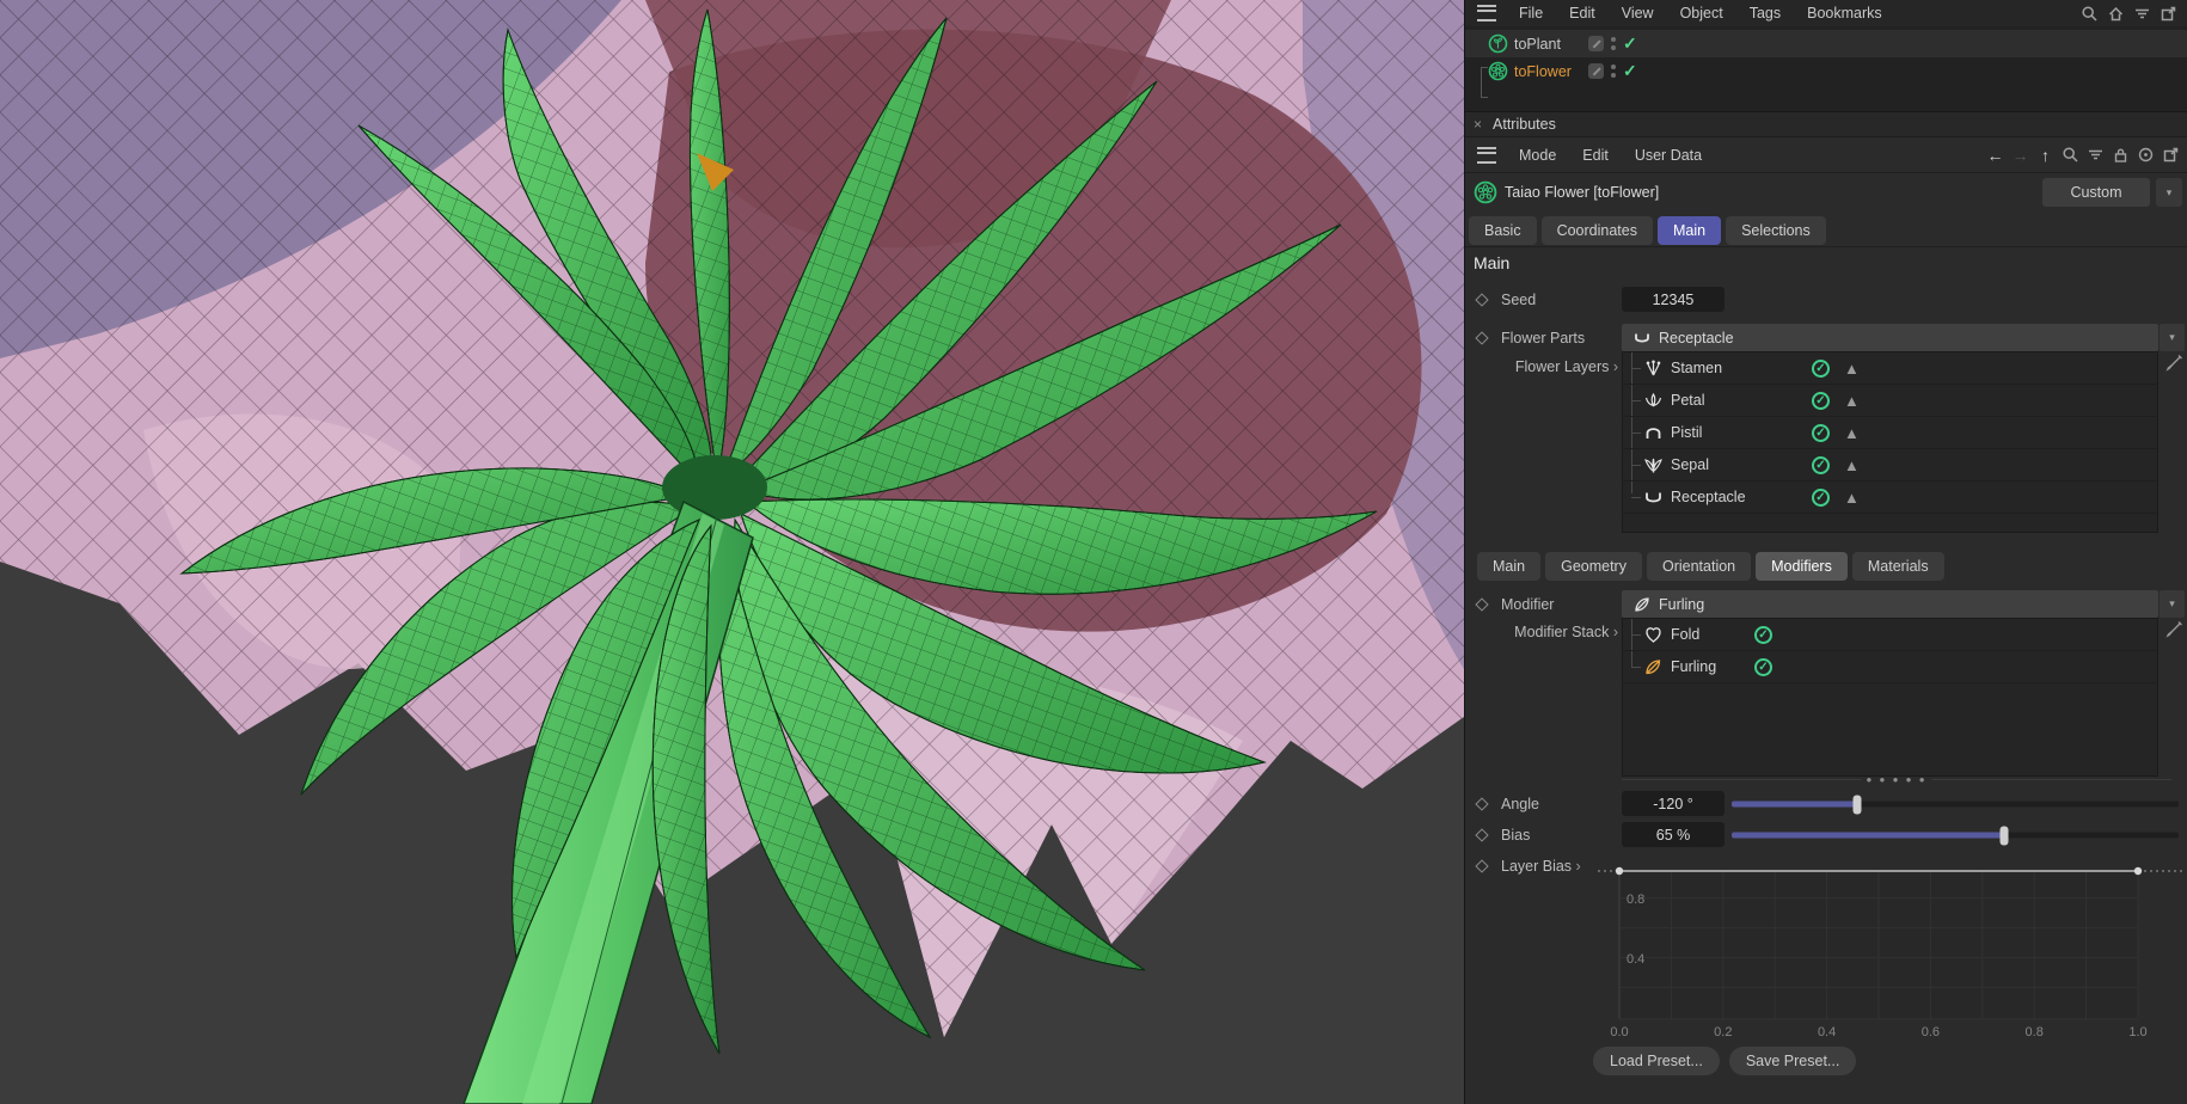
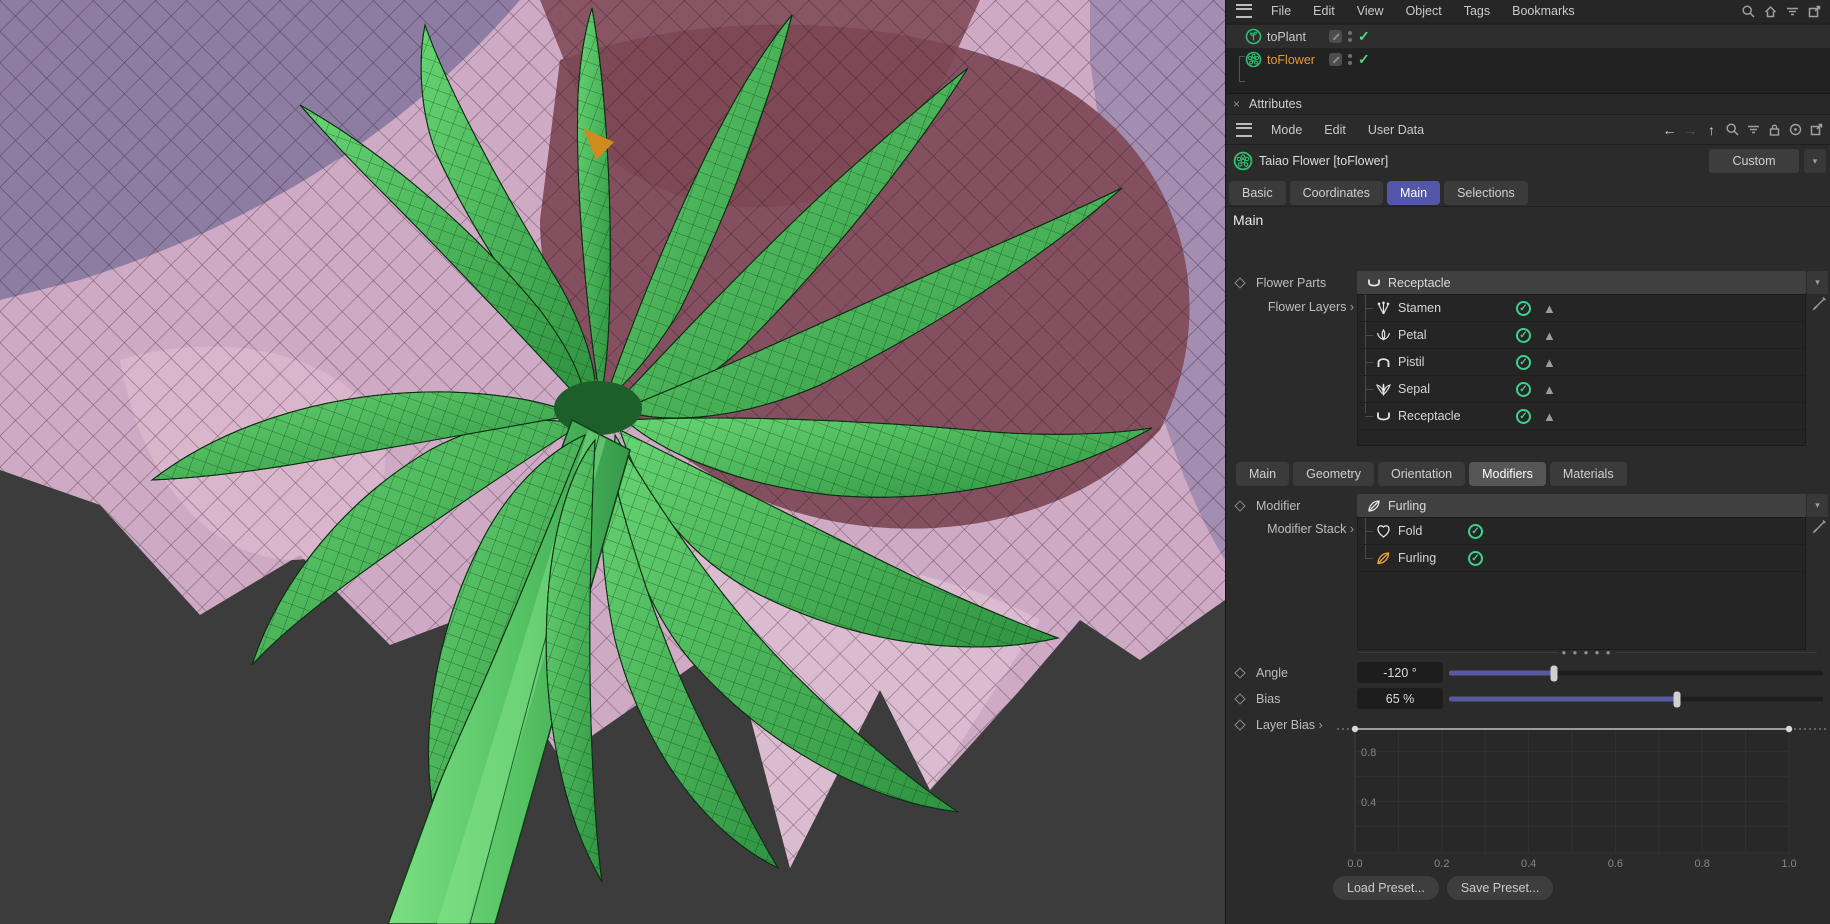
  File
  Edit
  View
  Object
  Tags
  Bookmarks
  toPlant
  ✓
  toFlower
  ✓
  ×
  Attributes
  Mode
  Edit
  User Data
  ←
  →
  ↑
  Taiao Flower [toFlower]
  Custom
  ▾
  Basic
  Coordinates
  Main
  Selections
  Main
- Seed
- 12345
  Flower Parts
  Receptacle
  ▾
  Flower Layers
  Stamen
  ✓
  ▲
  Petal
  ✓
  ▲
  Pistil
  ✓
  ▲
  Sepal
  ✓
  ▲
  Receptacle
  ✓
  ▲
  Main
  Geometry
  Orientation
  Modifiers
  Materials
  Modifier
  Furling
  ▾
  Modifier Stack
  Fold
  ✓
  Furling
  ✓
  ● ● ● ● ●
  Angle
  -120 °
  Bias
  65 %
  Layer Bias
  0.8
  0.4
  0.0
  0.2
  0.4
  0.6
  0.8
  1.0
  Load Preset...
  Save Preset...
